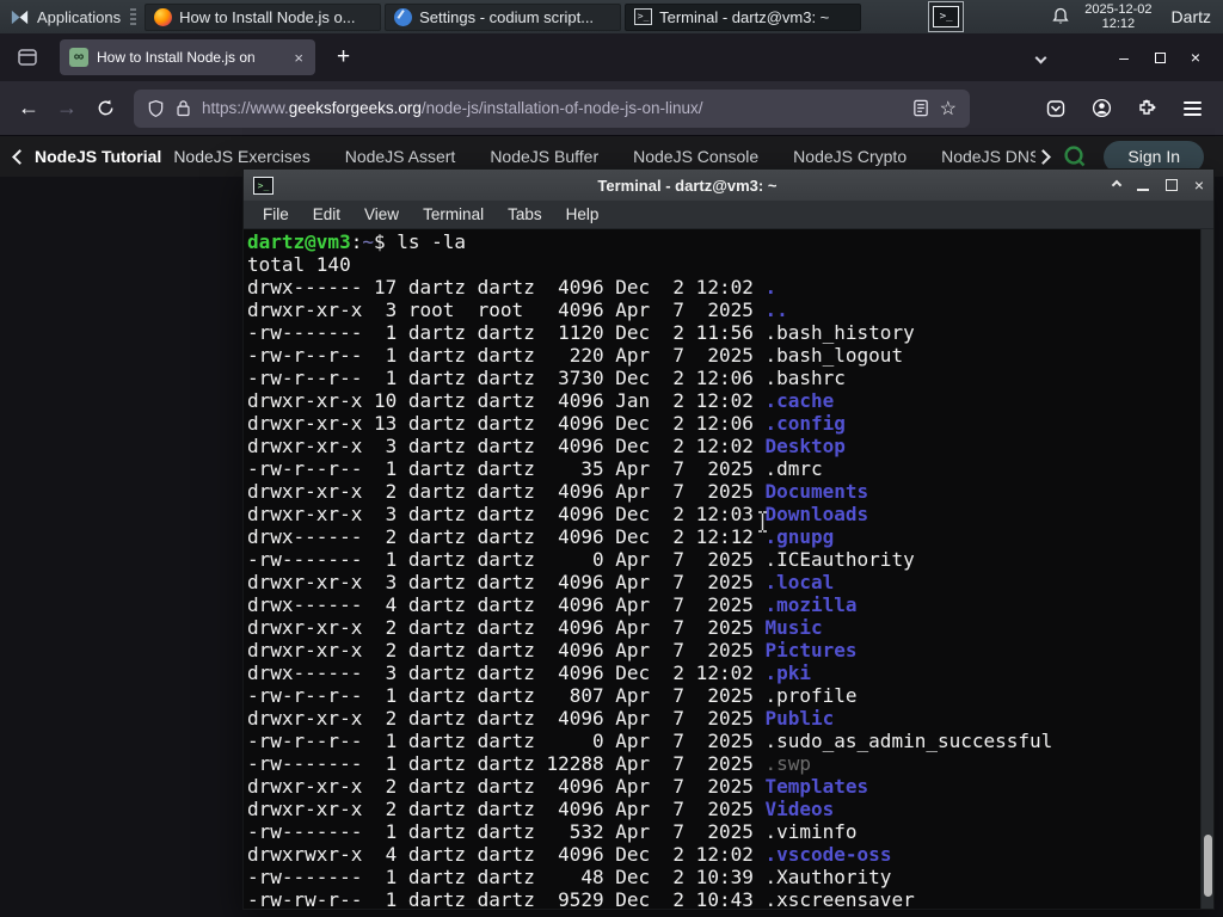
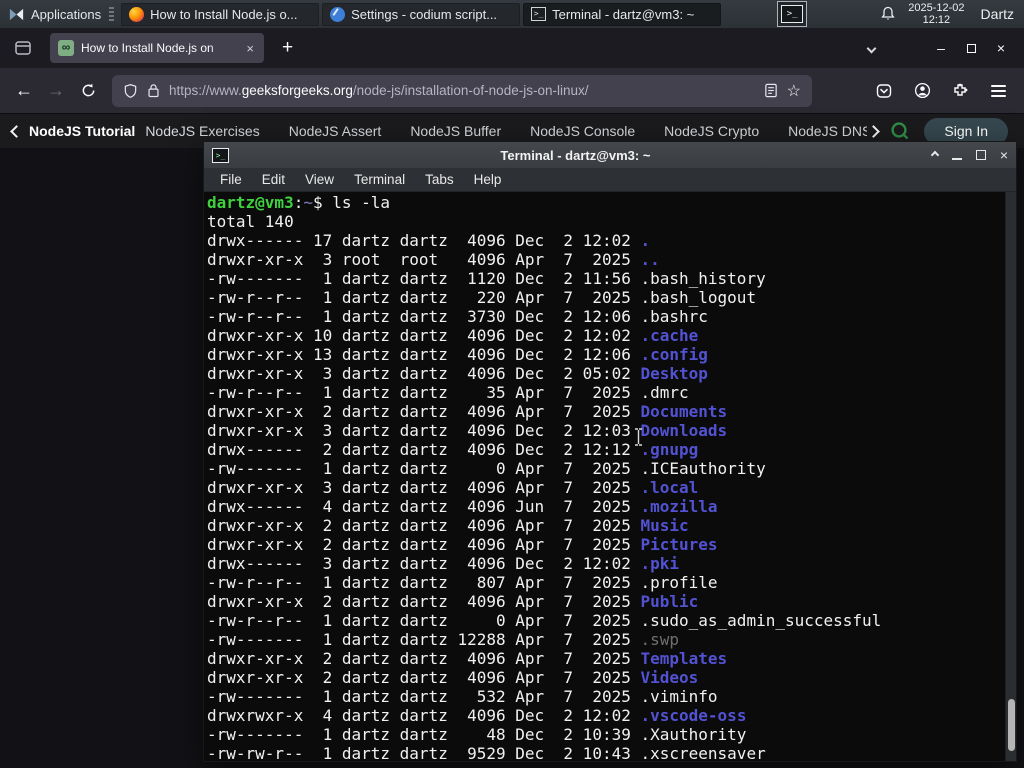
  Applications
  How to Install Node.js o...
  Settings - codium script...
  >_
  Terminal - dartz@vm3: ~
  >_
  2025-12-02
  12:12
  Dartz
  ∞
  How to Install Node.js on
  ×
  +
  –
  ×
  ←
  →
  https://www.geeksforgeeks.org/node-js/installation-of-node-js-on-linux/
  ☆
  NodeJS Tutorial
  NodeJS Exercises
  NodeJS Assert
  NodeJS Buffer
  NodeJS Console
  NodeJS Crypto
  NodeJS DNS
  Sign In
  >_
  Terminal - dartz@vm3: ~
  ×
  File
  Edit
  View
  Terminal
  Tabs
  Help
  dartz@vm3:~$ ls -la
  total 140
  drwx------ 17 dartz dartz 4096 Dec 2 12:02 .
  drwxr-xr-x 3 root root 4096 Apr 7 2025 ..
  -rw------- 1 dartz dartz 1120 Dec 2 11:56 .bash_history
  -rw-r--r-- 1 dartz dartz 220 Apr 7 2025 .bash_logout
  -rw-r--r-- 1 dartz dartz 3730 Dec 2 12:06 .bashrc
- drwxr-xr-x 10 dartz dartz 4096 Jan 2 12:02 .cache
+ drwxr-xr-x 10 dartz dartz 4096 Dec 2 12:02 .cache
  drwxr-xr-x 13 dartz dartz 4096 Dec 2 12:06 .config
- drwxr-xr-x 3 dartz dartz 4096 Dec 2 12:02 Desktop
+ drwxr-xr-x 3 dartz dartz 4096 Dec 2 05:02 Desktop
  -rw-r--r-- 1 dartz dartz 35 Apr 7 2025 .dmrc
  drwxr-xr-x 2 dartz dartz 4096 Apr 7 2025 Documents
  drwxr-xr-x 3 dartz dartz 4096 Dec 2 12:03 Downloads
  drwx------ 2 dartz dartz 4096 Dec 2 12:12 .gnupg
  -rw------- 1 dartz dartz 0 Apr 7 2025 .ICEauthority
  drwxr-xr-x 3 dartz dartz 4096 Apr 7 2025 .local
- drwx------ 4 dartz dartz 4096 Apr 7 2025 .mozilla
+ drwx------ 4 dartz dartz 4096 Jun 7 2025 .mozilla
  drwxr-xr-x 2 dartz dartz 4096 Apr 7 2025 Music
  drwxr-xr-x 2 dartz dartz 4096 Apr 7 2025 Pictures
  drwx------ 3 dartz dartz 4096 Dec 2 12:02 .pki
  -rw-r--r-- 1 dartz dartz 807 Apr 7 2025 .profile
  drwxr-xr-x 2 dartz dartz 4096 Apr 7 2025 Public
  -rw-r--r-- 1 dartz dartz 0 Apr 7 2025 .sudo_as_admin_successful
  -rw------- 1 dartz dartz 12288 Apr 7 2025 .swp
  drwxr-xr-x 2 dartz dartz 4096 Apr 7 2025 Templates
  drwxr-xr-x 2 dartz dartz 4096 Apr 7 2025 Videos
  -rw------- 1 dartz dartz 532 Apr 7 2025 .viminfo
  drwxrwxr-x 4 dartz dartz 4096 Dec 2 12:02 .vscode-oss
  -rw------- 1 dartz dartz 48 Dec 2 10:39 .Xauthority
  -rw-rw-r-- 1 dartz dartz 9529 Dec 2 10:43 .xscreensaver
